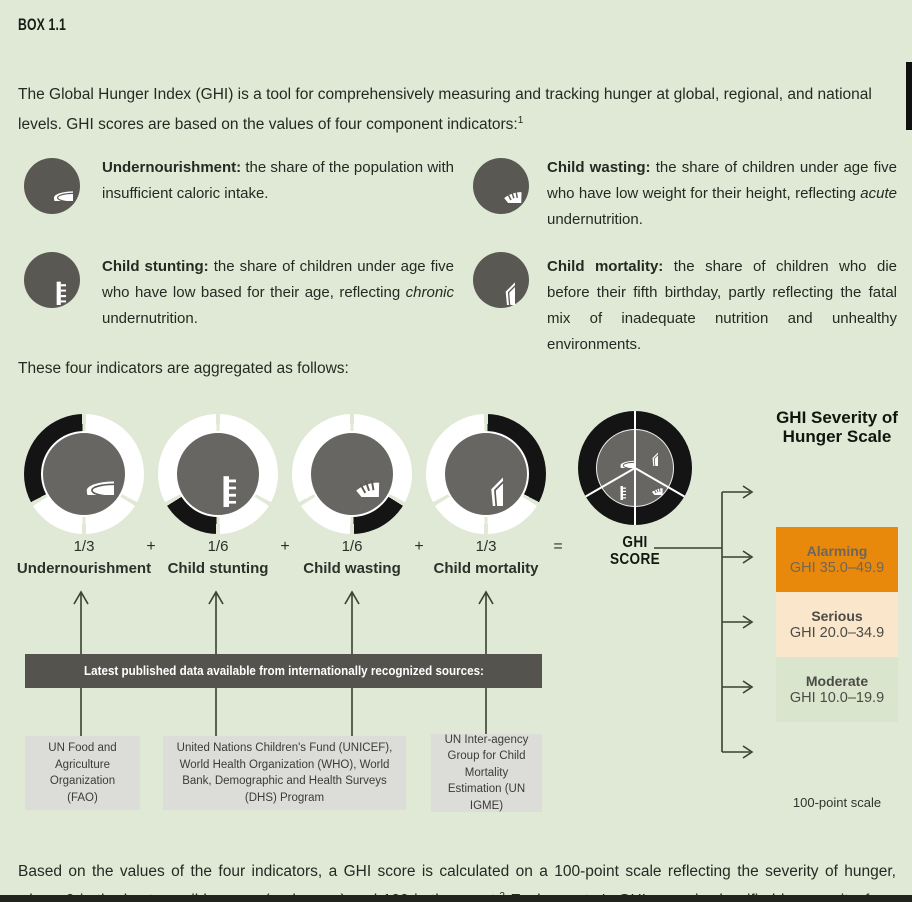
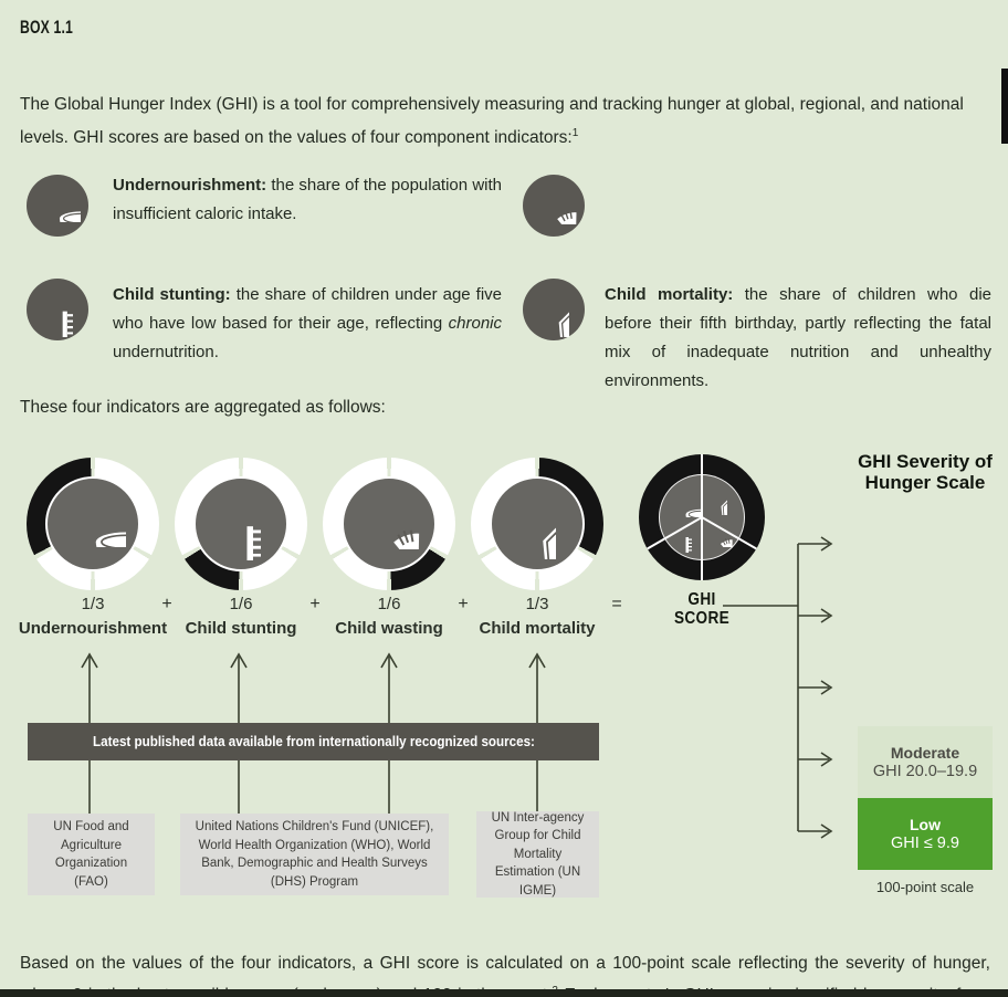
  BOX 1.1
  The Global Hunger Index (GHI) is a tool for comprehensively measuring and tracking hunger at global, regional, and national levels. GHI scores are based on the values of four component indicators:1
  Undernourishment: the share of the population with insufficient caloric intake.
- Child wasting: the share of children under age five who have low weight for their height, reflecting acute undernutrition.
  Child stunting: the share of children under age five who have low based for their age, reflecting chronic undernutrition.
  Child mortality: the share of children who die before their fifth birthday, partly reflecting the fatal mix of inadequate nutrition and unhealthy environments.
  These four indicators are aggregated as follows:
  1/3
  1/6
  1/6
  1/3
  +
  +
  +
  =
  Undernourishment
  Child stunting
  Child wasting
  Child mortality
  GHI
  SCORE
  Latest published data available from internationally recognized sources:
  UN Food and Agriculture Organization (FAO)
  United Nations Children's Fund (UNICEF), World Health Organization (WHO), World Bank, Demographic and Health Surveys (DHS) Program
  UN Inter-agency Group for Child Mortality Estimation (UN IGME)
  GHI Severity of
  Hunger Scale
- Alarming
- GHI 35.0–49.9
- Serious
- GHI 20.0–34.9
  Moderate
- GHI 10.0–19.9
+ GHI 20.0–19.9
+ Low
+ GHI ≤ 9.9
  100-point scale
